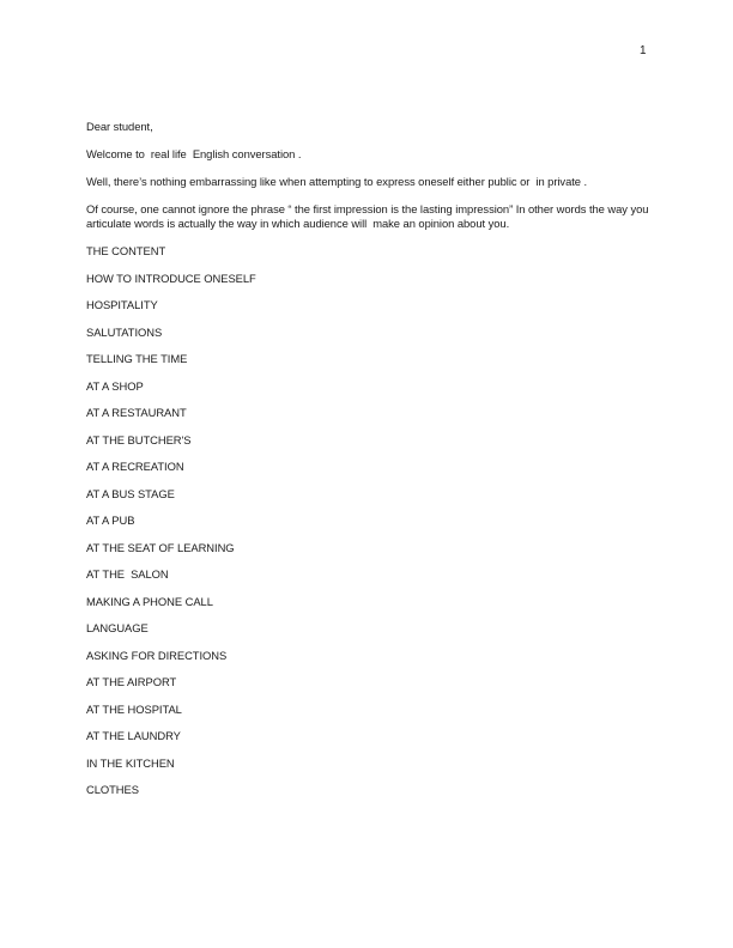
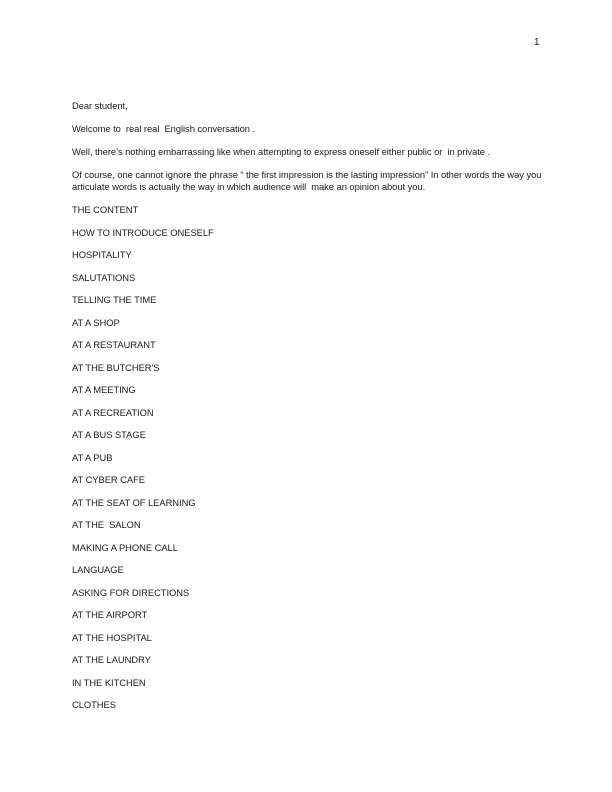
  1
  Dear student,
- Welcome to real life English conversation .
+ Welcome to real real English conversation .
  Well, there’s nothing embarrassing like when attempting to express oneself either public or in private .
  Of course, one cannot ignore the phrase “ the first impression is the lasting impression” In other words the way you articulate words is actually the way in which audience will make an opinion about you.
  THE CONTENT
  HOW TO INTRODUCE ONESELF
  HOSPITALITY
  SALUTATIONS
  TELLING THE TIME
  AT A SHOP
  AT A RESTAURANT
  AT THE BUTCHER'S
+ AT A MEETING
  AT A RECREATION
  AT A BUS STAGE
  AT A PUB
+ AT CYBER CAFE
  AT THE SEAT OF LEARNING
  AT THE SALON
  MAKING A PHONE CALL
  LANGUAGE
  ASKING FOR DIRECTIONS
  AT THE AIRPORT
  AT THE HOSPITAL
  AT THE LAUNDRY
  IN THE KITCHEN
  CLOTHES
